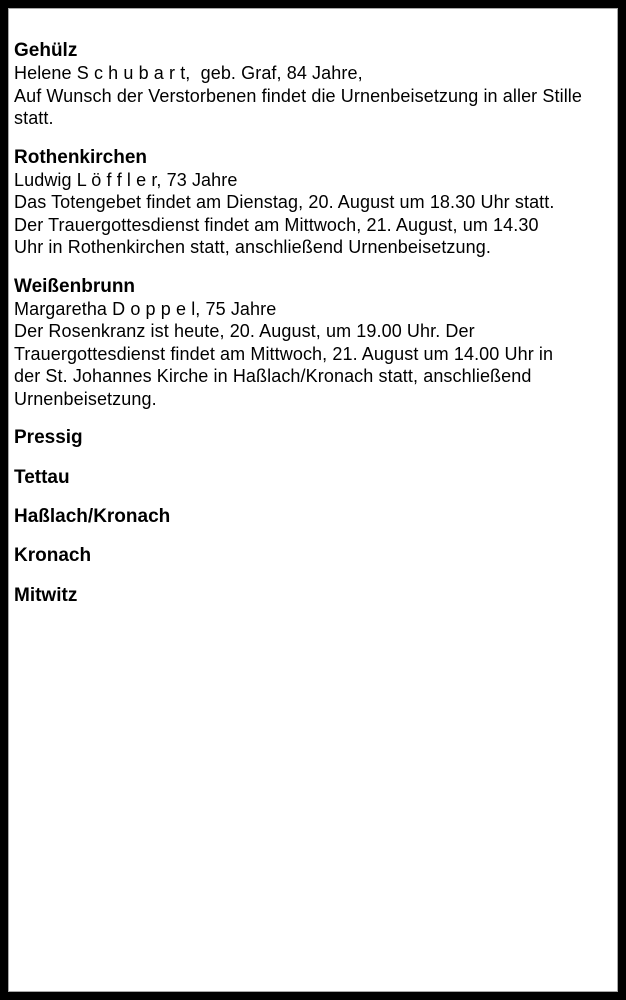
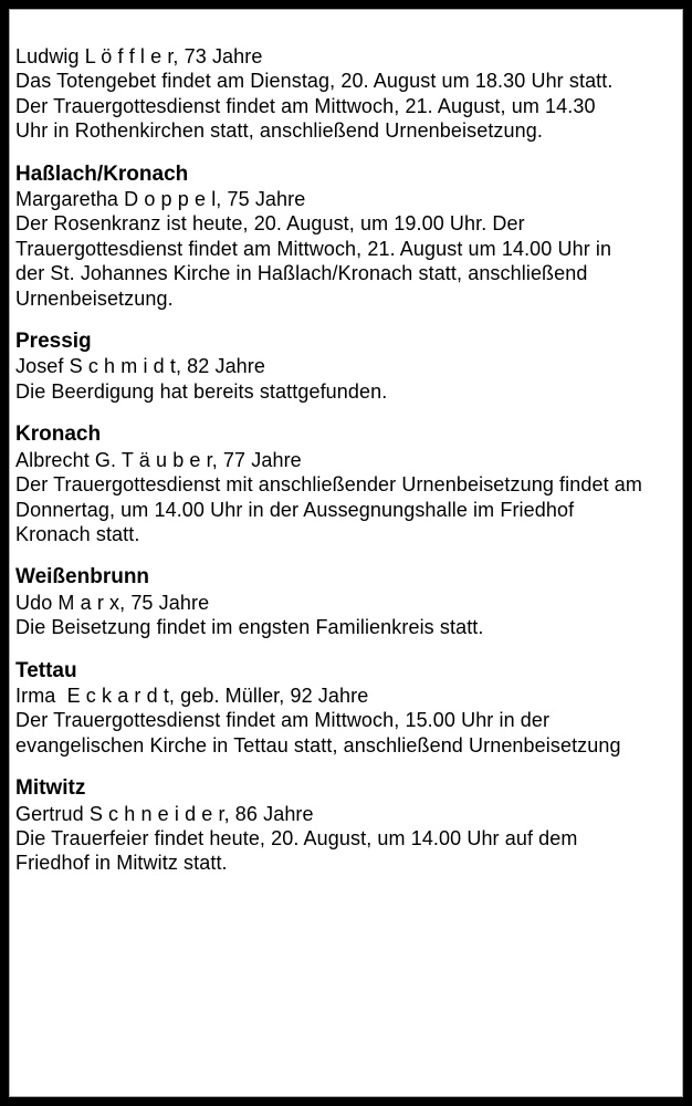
- Gehülz
- Helene S c h u b a r t, geb. Graf, 84 Jahre,
- Auf Wunsch der Verstorbenen findet die Urnenbeisetzung in aller Stille
- statt.
- Rothenkirchen
  Ludwig L ö f f l e r, 73 Jahre
  Das Totengebet findet am Dienstag, 20. August um 18.30 Uhr statt.
  Der Trauergottesdienst findet am Mittwoch, 21. August, um 14.30
  Uhr in Rothenkirchen statt, anschließend Urnenbeisetzung.
- Weißenbrunn
+ Haßlach/Kronach
  Margaretha D o p p e l, 75 Jahre
  Der Rosenkranz ist heute, 20. August, um 19.00 Uhr. Der
  Trauergottesdienst findet am Mittwoch, 21. August um 14.00 Uhr in
  der St. Johannes Kirche in Haßlach/Kronach statt, anschließend
  Urnenbeisetzung.
  Pressig
+ Josef S c h m i d t, 82 Jahre
+ Die Beerdigung hat bereits stattgefunden.
- Tettau
+ Kronach
+ Albrecht G. T ä u b e r, 77 Jahre
+ Der Trauergottesdienst mit anschließender Urnenbeisetzung findet am
+ Donnertag, um 14.00 Uhr in der Aussegnungshalle im Friedhof
+ Kronach statt.
- Haßlach/Kronach
+ Weißenbrunn
+ Udo M a r x, 75 Jahre
+ Die Beisetzung findet im engsten Familienkreis statt.
- Kronach
+ Tettau
+ Irma E c k a r d t, geb. Müller, 92 Jahre
+ Der Trauergottesdienst findet am Mittwoch, 15.00 Uhr in der
+ evangelischen Kirche in Tettau statt, anschließend Urnenbeisetzung
  Mitwitz
+ Gertrud S c h n e i d e r, 86 Jahre
+ Die Trauerfeier findet heute, 20. August, um 14.00 Uhr auf dem
+ Friedhof in Mitwitz statt.
